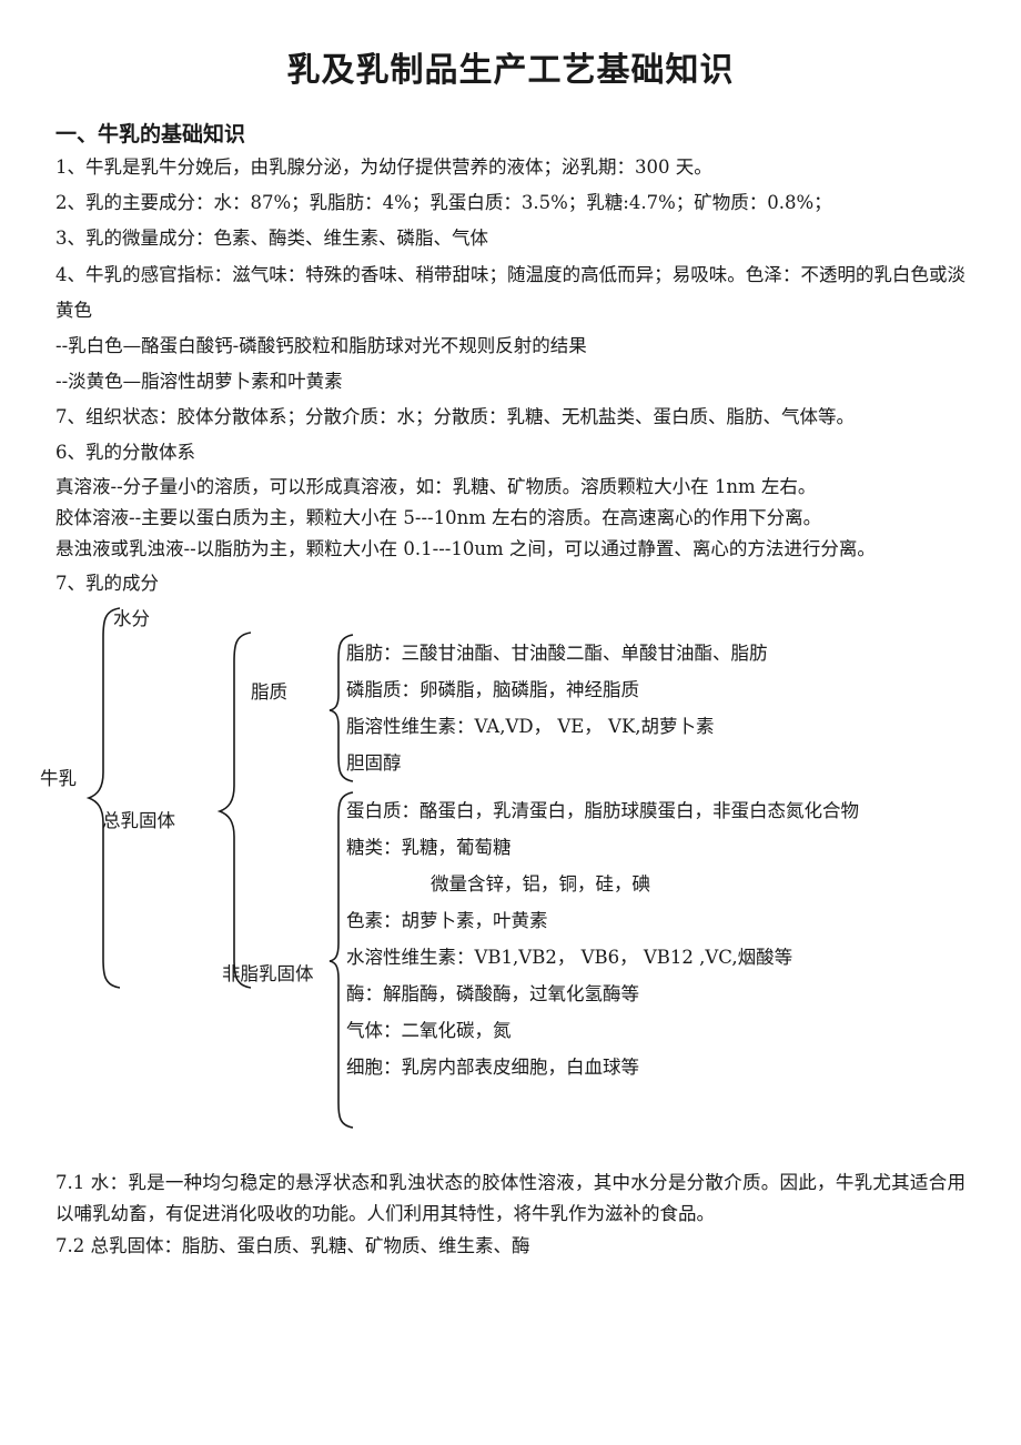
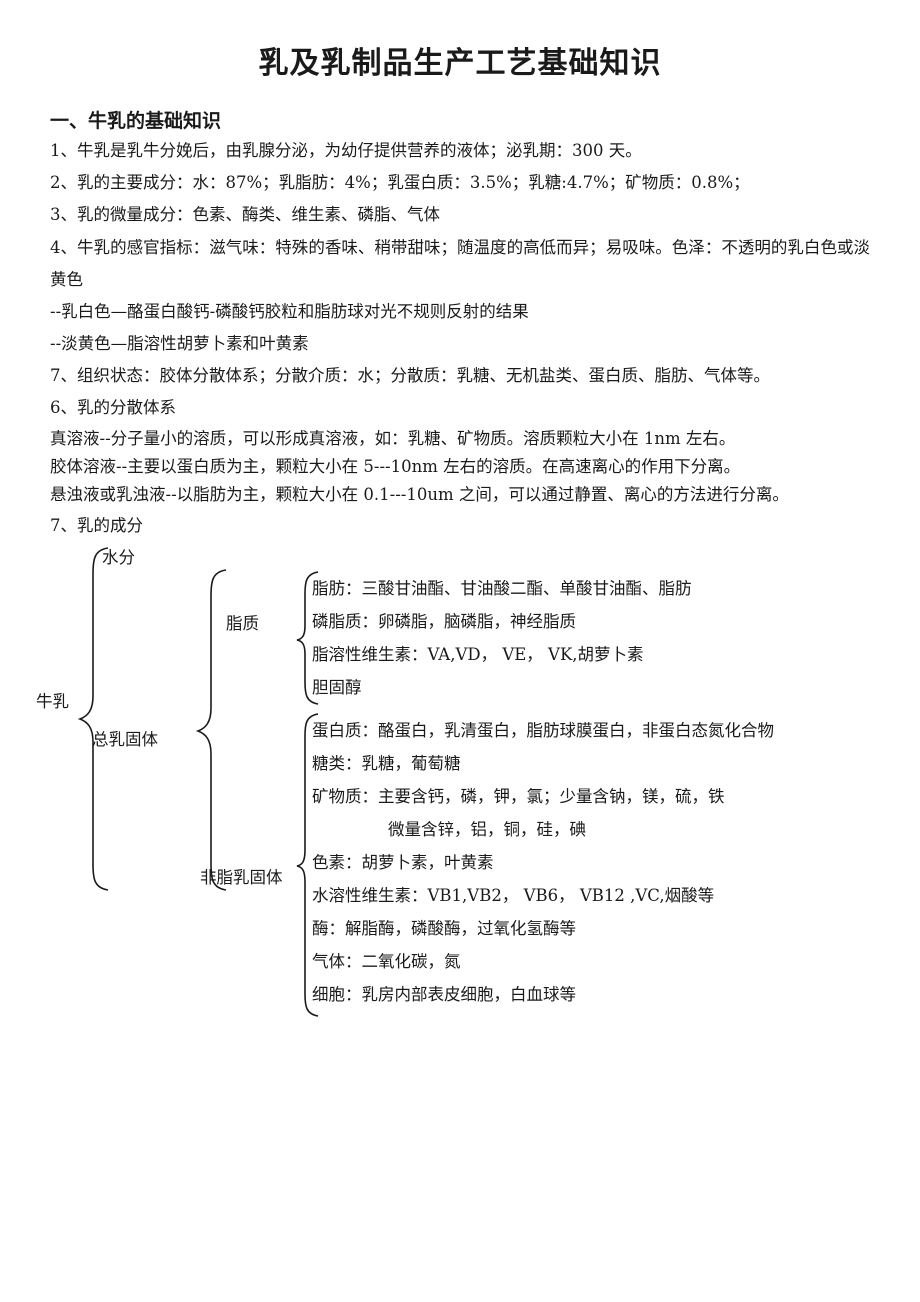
  乳及乳制品生产工艺基础知识
  一、牛乳的基础知识
  1、牛乳是乳牛分娩后，由乳腺分泌，为幼仔提供营养的液体；泌乳期：300 天。
  2、乳的主要成分：水：87%；乳脂肪：4%；乳蛋白质：3.5%；乳糖:4.7%；矿物质：0.8%；
  3、乳的微量成分：色素、酶类、维生素、磷脂、气体
  4、牛乳的感官指标：滋气味：特殊的香味、稍带甜味；随温度的高低而异；易吸味。色泽：不透明的乳白色或淡黄色
  --乳白色—酪蛋白酸钙-磷酸钙胶粒和脂肪球对光不规则反射的结果
  --淡黄色—脂溶性胡萝卜素和叶黄素
  7、组织状态：胶体分散体系；分散介质：水；分散质：乳糖、无机盐类、蛋白质、脂肪、气体等。
  6、乳的分散体系
  真溶液--分子量小的溶质，可以形成真溶液，如：乳糖、矿物质。溶质颗粒大小在 1nm 左右。
  胶体溶液--主要以蛋白质为主，颗粒大小在 5---10nm 左右的溶质。在高速离心的作用下分离。
  悬浊液或乳浊液--以脂肪为主，颗粒大小在 0.1---10um 之间，可以通过静置、离心的方法进行分离。
  7、乳的成分
  牛乳
  水分
  总乳固体
  脂质
  非脂乳固体
  脂肪：三酸甘油酯、甘油酸二酯、单酸甘油酯、脂肪
  磷脂质：卵磷脂，脑磷脂，神经脂质
  脂溶性维生素：VA,VD， VE， VK,胡萝卜素
  胆固醇
  蛋白质：酪蛋白，乳清蛋白，脂肪球膜蛋白，非蛋白态氮化合物
  糖类：乳糖，葡萄糖
+ 矿物质：主要含钙，磷，钾，氯；少量含钠，镁，硫，铁
  微量含锌，铝，铜，硅，碘
  色素：胡萝卜素，叶黄素
  水溶性维生素：VB1,VB2， VB6， VB12 ,VC,烟酸等
  酶：解脂酶，磷酸酶，过氧化氢酶等
  气体：二氧化碳，氮
  细胞：乳房内部表皮细胞，白血球等
- 7.1 水：乳是一种均匀稳定的悬浮状态和乳浊状态的胶体性溶液，其中水分是分散介质。因此，牛乳尤其适合用以哺乳幼畜，有促进消化吸收的功能。人们利用其特性，将牛乳作为滋补的食品。
- 7.2 总乳固体：脂肪、蛋白质、乳糖、矿物质、维生素、酶
